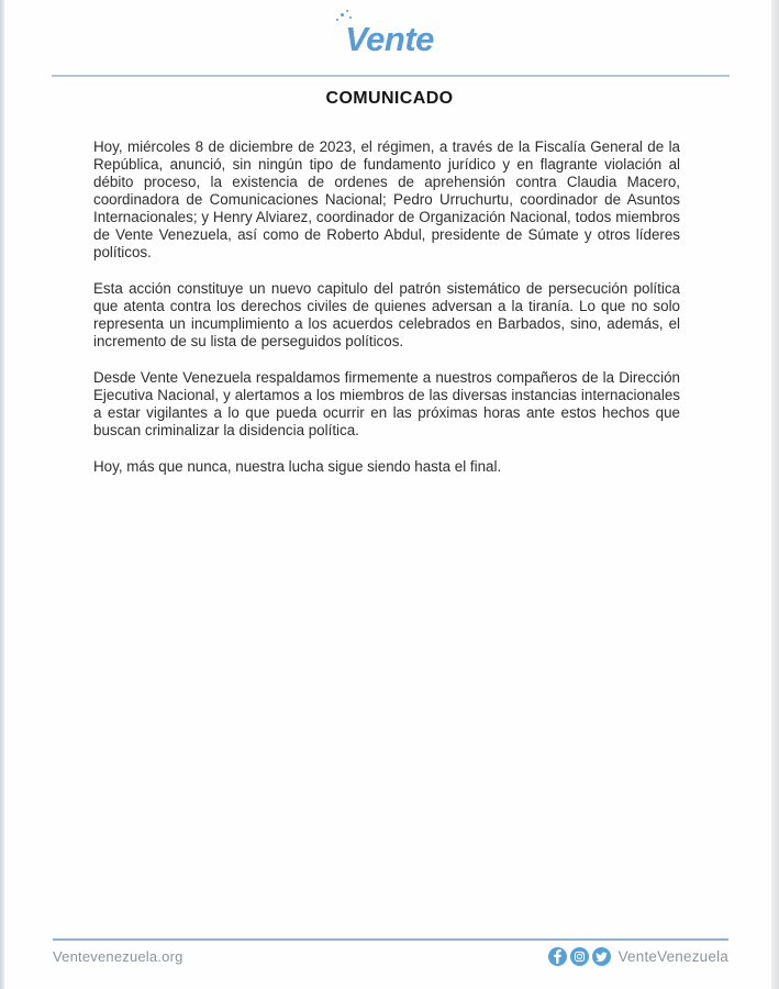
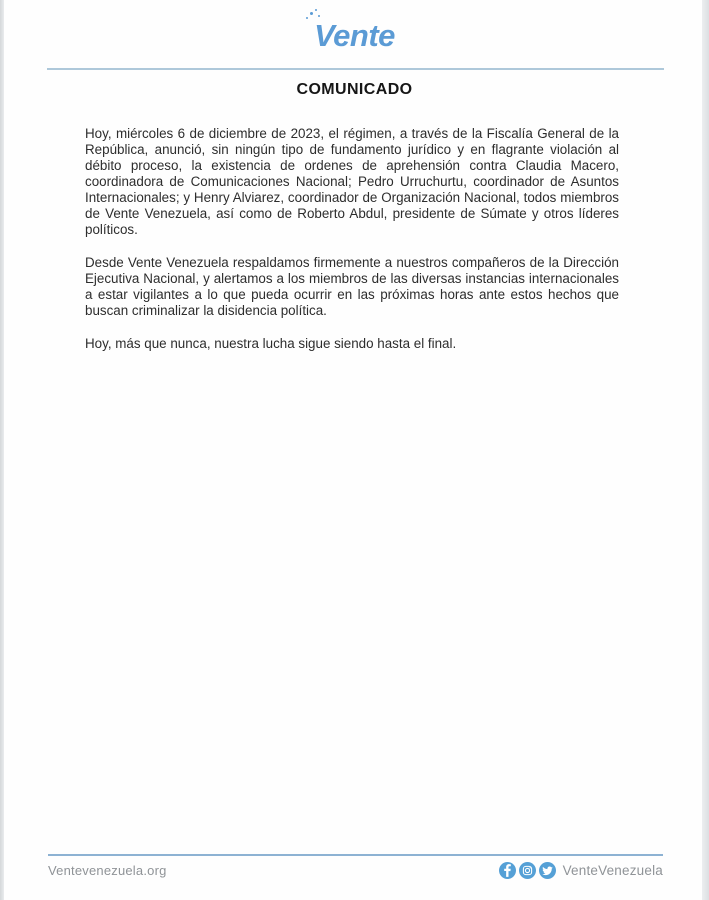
  Vente
  COMUNICADO
- Hoy, miércoles 8 de diciembre de 2023, el régimen, a través de la Fiscalía General de la República, anunció, sin ningún tipo de fundamento jurídico y en flagrante violación al débito proceso, la existencia de ordenes de aprehensión contra Claudia Macero, coordinadora de Comunicaciones Nacional; Pedro Urruchurtu, coordinador de Asuntos Internacionales; y Henry Alviarez, coordinador de Organización Nacional, todos miembros de Vente Venezuela, así como de Roberto Abdul, presidente de Súmate y otros líderes políticos.
+ Hoy, miércoles 6 de diciembre de 2023, el régimen, a través de la Fiscalía General de la República, anunció, sin ningún tipo de fundamento jurídico y en flagrante violación al débito proceso, la existencia de ordenes de aprehensión contra Claudia Macero, coordinadora de Comunicaciones Nacional; Pedro Urruchurtu, coordinador de Asuntos Internacionales; y Henry Alviarez, coordinador de Organización Nacional, todos miembros de Vente Venezuela, así como de Roberto Abdul, presidente de Súmate y otros líderes políticos.
- Esta acción constituye un nuevo capitulo del patrón sistemático de persecución política que atenta contra los derechos civiles de quienes adversan a la tiranía. Lo que no solo representa un incumplimiento a los acuerdos celebrados en Barbados, sino, además, el incremento de su lista de perseguidos políticos.
  Desde Vente Venezuela respaldamos firmemente a nuestros compañeros de la Dirección Ejecutiva Nacional, y alertamos a los miembros de las diversas instancias internacionales a estar vigilantes a lo que pueda ocurrir en las próximas horas ante estos hechos que buscan criminalizar la disidencia política.
  Hoy, más que nunca, nuestra lucha sigue siendo hasta el final.
  Ventevenezuela.org
  VenteVenezuela
